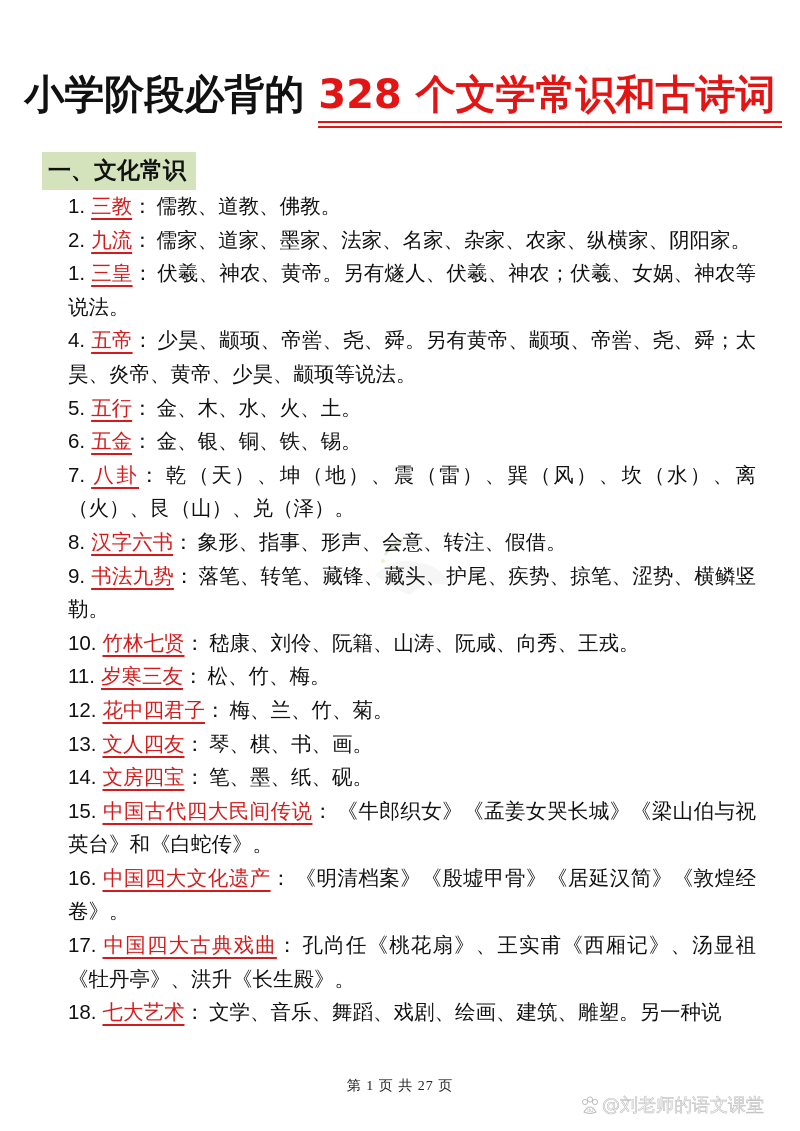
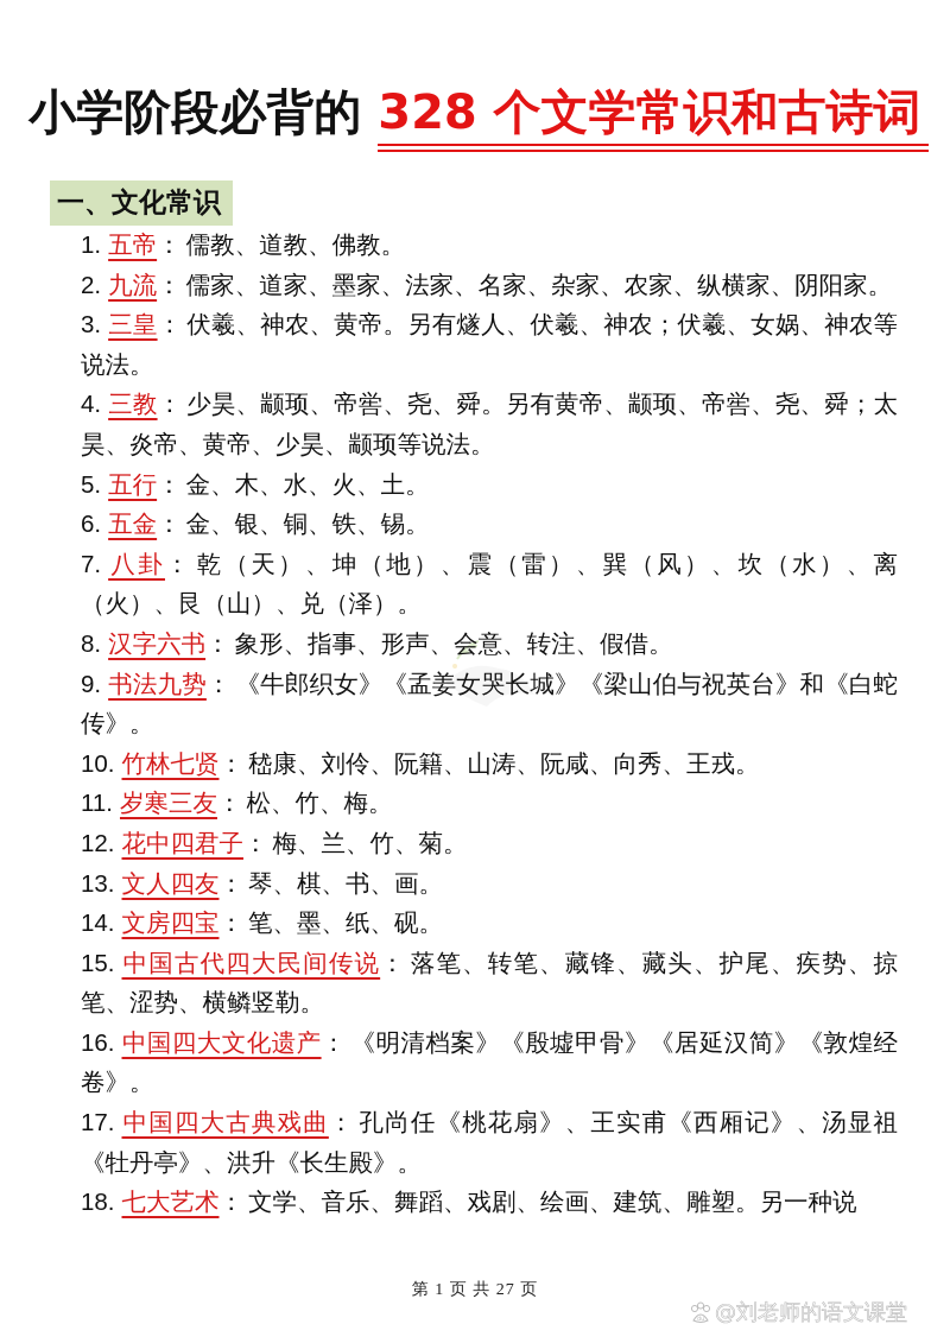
  小学阶段必背的 328 个文学常识和古诗词
  一、文化常识
- 1. 三教： 儒教、道教、佛教。
+ 1. 五帝： 儒教、道教、佛教。
  2. 九流： 儒家、道家、墨家、法家、名家、杂家、农家、纵横家、阴阳家。
- 1. 三皇： 伏羲、神农、黄帝。另有燧人、伏羲、神农；伏羲、女娲、神农等说法。
+ 3. 三皇： 伏羲、神农、黄帝。另有燧人、伏羲、神农；伏羲、女娲、神农等说法。
- 4. 五帝： 少昊、颛顼、帝喾、尧、舜。另有黄帝、颛顼、帝喾、尧、舜；太昊、炎帝、黄帝、少昊、颛顼等说法。
+ 4. 三教： 少昊、颛顼、帝喾、尧、舜。另有黄帝、颛顼、帝喾、尧、舜；太昊、炎帝、黄帝、少昊、颛顼等说法。
  5. 五行： 金、木、水、火、土。
  6. 五金： 金、银、铜、铁、锡。
  7. 八卦： 乾（天）、坤（地）、震（雷）、巽（风）、坎（水）、离（火）、艮（山）、兑（泽）。
  8. 汉字六书： 象形、指事、形声、会意、转注、假借。
- 9. 书法九势： 落笔、转笔、藏锋、藏头、护尾、疾势、掠笔、涩势、横鳞竖勒。
+ 9. 书法九势： 《牛郎织女》《孟姜女哭长城》《梁山伯与祝英台》和《白蛇传》。
  10. 竹林七贤： 嵇康、刘伶、阮籍、山涛、阮咸、向秀、王戎。
  11. 岁寒三友： 松、竹、梅。
  12. 花中四君子： 梅、兰、竹、菊。
  13. 文人四友： 琴、棋、书、画。
  14. 文房四宝： 笔、墨、纸、砚。
- 15. 中国古代四大民间传说： 《牛郎织女》《孟姜女哭长城》《梁山伯与祝英台》和《白蛇传》。
+ 15. 中国古代四大民间传说： 落笔、转笔、藏锋、藏头、护尾、疾势、掠笔、涩势、横鳞竖勒。
  16. 中国四大文化遗产： 《明清档案》《殷墟甲骨》《居延汉简》《敦煌经卷》。
  17. 中国四大古典戏曲： 孔尚任《桃花扇》、王实甫《西厢记》、汤显祖《牡丹亭》、洪升《长生殿》。
  18. 七大艺术： 文学、音乐、舞蹈、戏剧、绘画、建筑、雕塑。另一种说
  第 1 页 共 27 页
  @刘老师的语文课堂
